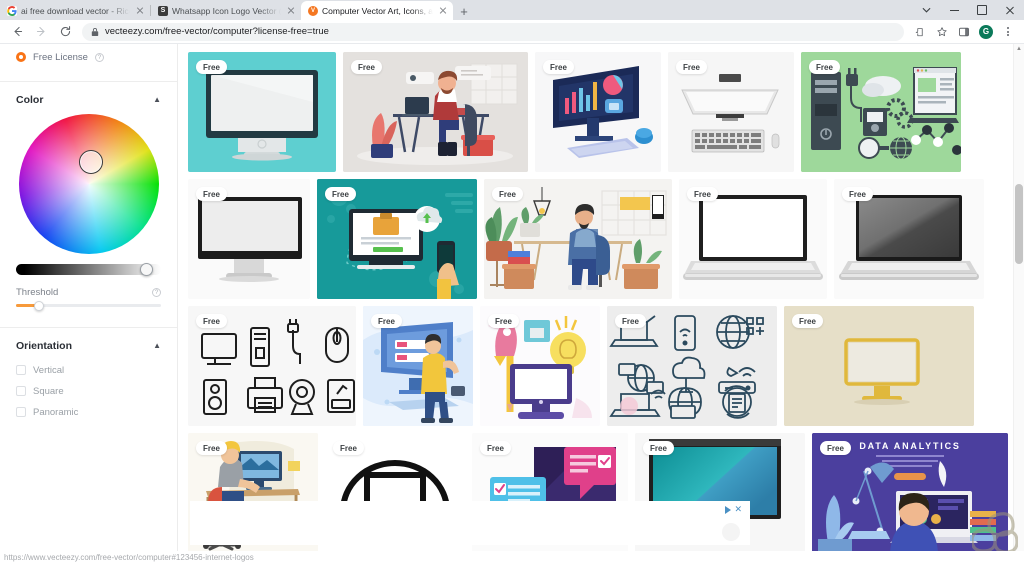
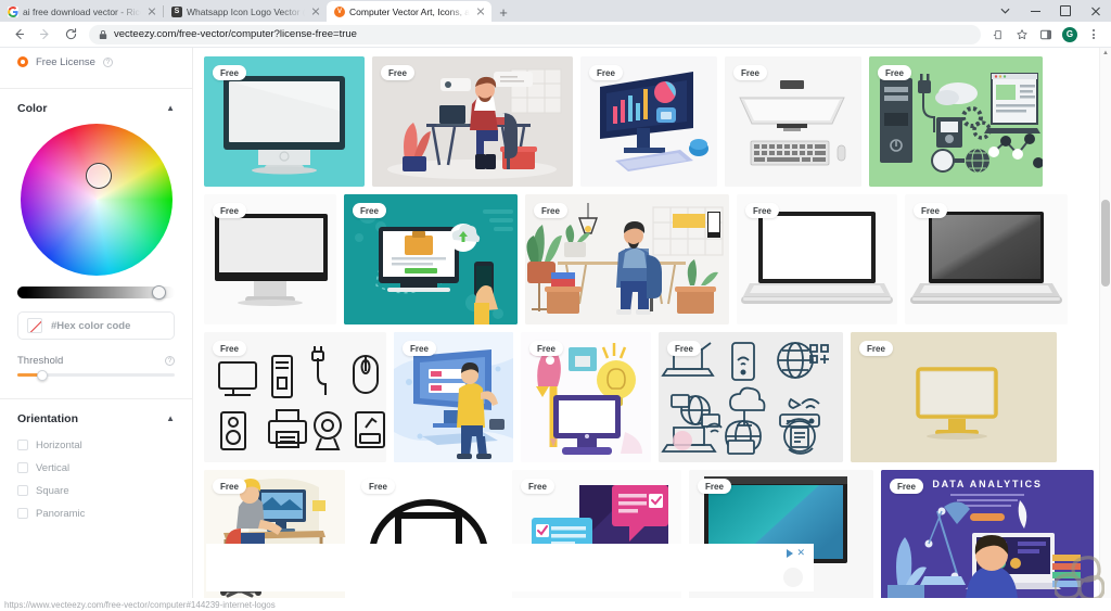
  ai free download vector - Ric
  Whatsapp Icon Logo Vector (
  Computer Vector Art, Icons, a
  +
  vecteezy.com/free-vector/computer?license-free=true
  G
  Free License
  Color
  ▲
+ #Hex color code
  Threshold
  Orientation
  ▲
+ Horizontal
  Vertical
  Square
  Panoramic
  Free
  Free
  Free
  Free
  Free
  Free
  Free
  Free
  Free
  Free
  Free
  Free
  Free
  Free
  Free
  Free
  Free
  Free
  Free
  DATA ANALYTICS
  Free
  ✕
- https://www.vecteezy.com/free-vector/computer#123456-internet-logos
+ https://www.vecteezy.com/free-vector/computer#144239-internet-logos
